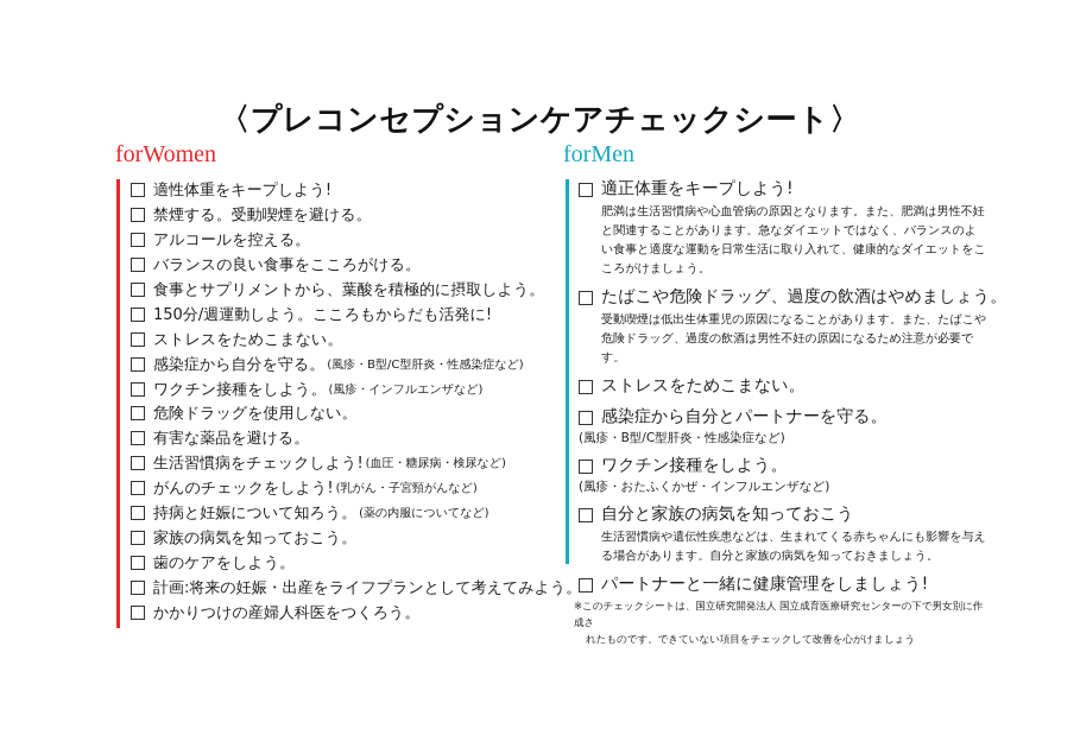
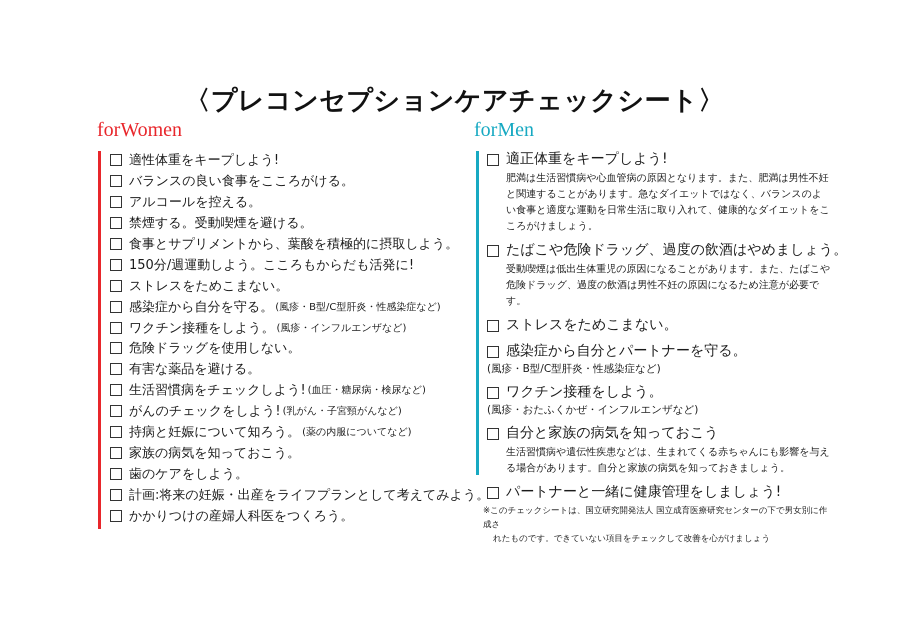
  〈プレコンセプションケアチェックシート〉
  forWomen
  適性体重をキープしよう!
- 禁煙する。受動喫煙を避ける。
+ バランスの良い食事をこころがける。
  アルコールを控える。
- バランスの良い食事をこころがける。
+ 禁煙する。受動喫煙を避ける。
  食事とサプリメントから、葉酸を積極的に摂取しよう。
  150分/週運動しよう。こころもからだも活発に!
  ストレスをためこまない。
  感染症から自分を守る。
  (風疹・B型/C型肝炎・性感染症など)
  ワクチン接種をしよう。
  (風疹・インフルエンザなど)
  危険ドラッグを使用しない。
  有害な薬品を避ける。
  生活習慣病をチェックしよう!
  (血圧・糖尿病・検尿など)
  がんのチェックをしよう!
  (乳がん・子宮頸がんなど)
  持病と妊娠について知ろう。
  (薬の内服についてなど)
  家族の病気を知っておこう。
  歯のケアをしよう。
  計画:将来の妊娠・出産をライフプランとして考えてみよう。
  かかりつけの産婦人科医をつくろう。
  forMen
  適正体重をキープしよう!
  肥満は生活習慣病や心血管病の原因となります。また、肥満は男性不妊と関連することがあります。急なダイエットではなく、バランスのよい食事と適度な運動を日常生活に取り入れて、健康的なダイエットをこころがけましょう。
  たばこや危険ドラッグ、過度の飲酒はやめましょう。
  受動喫煙は低出生体重児の原因になることがあります。また、たばこや危険ドラッグ、過度の飲酒は男性不妊の原因になるため注意が必要です。
  ストレスをためこまない。
  感染症から自分とパートナーを守る。
  (風疹・B型/C型肝炎・性感染症など)
  ワクチン接種をしよう。
  (風疹・おたふくかぜ・インフルエンザなど)
  自分と家族の病気を知っておこう
  生活習慣病や遺伝性疾患などは、生まれてくる赤ちゃんにも影響を与える場合があります。自分と家族の病気を知っておきましょう。
  パートナーと一緒に健康管理をしましょう!
  ※このチェックシートは、国立研究開発法人 国立成育医療研究センターの下で男女別に作成さ
  れたものです。できていない項目をチェックして改善を心がけましょう
